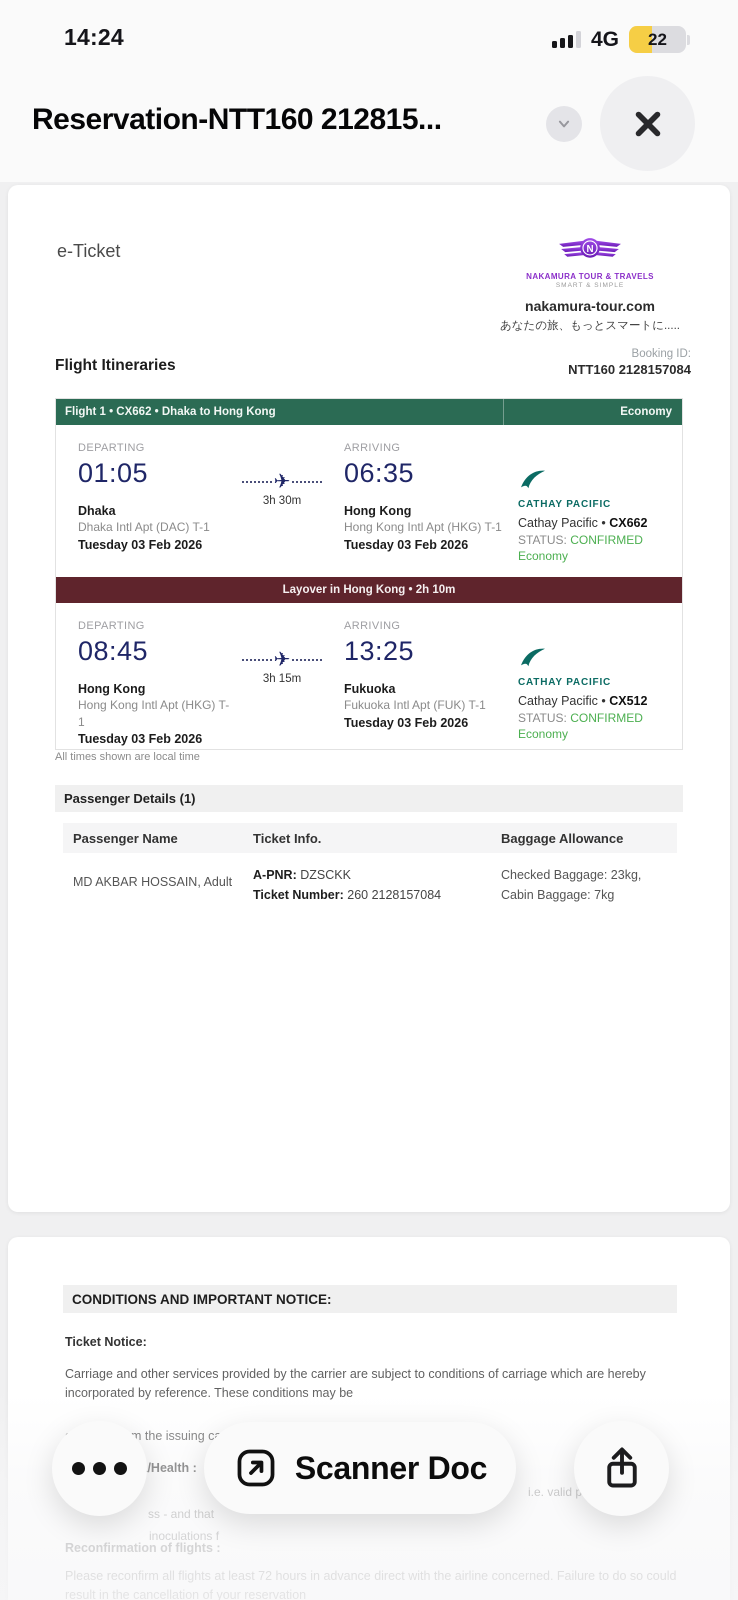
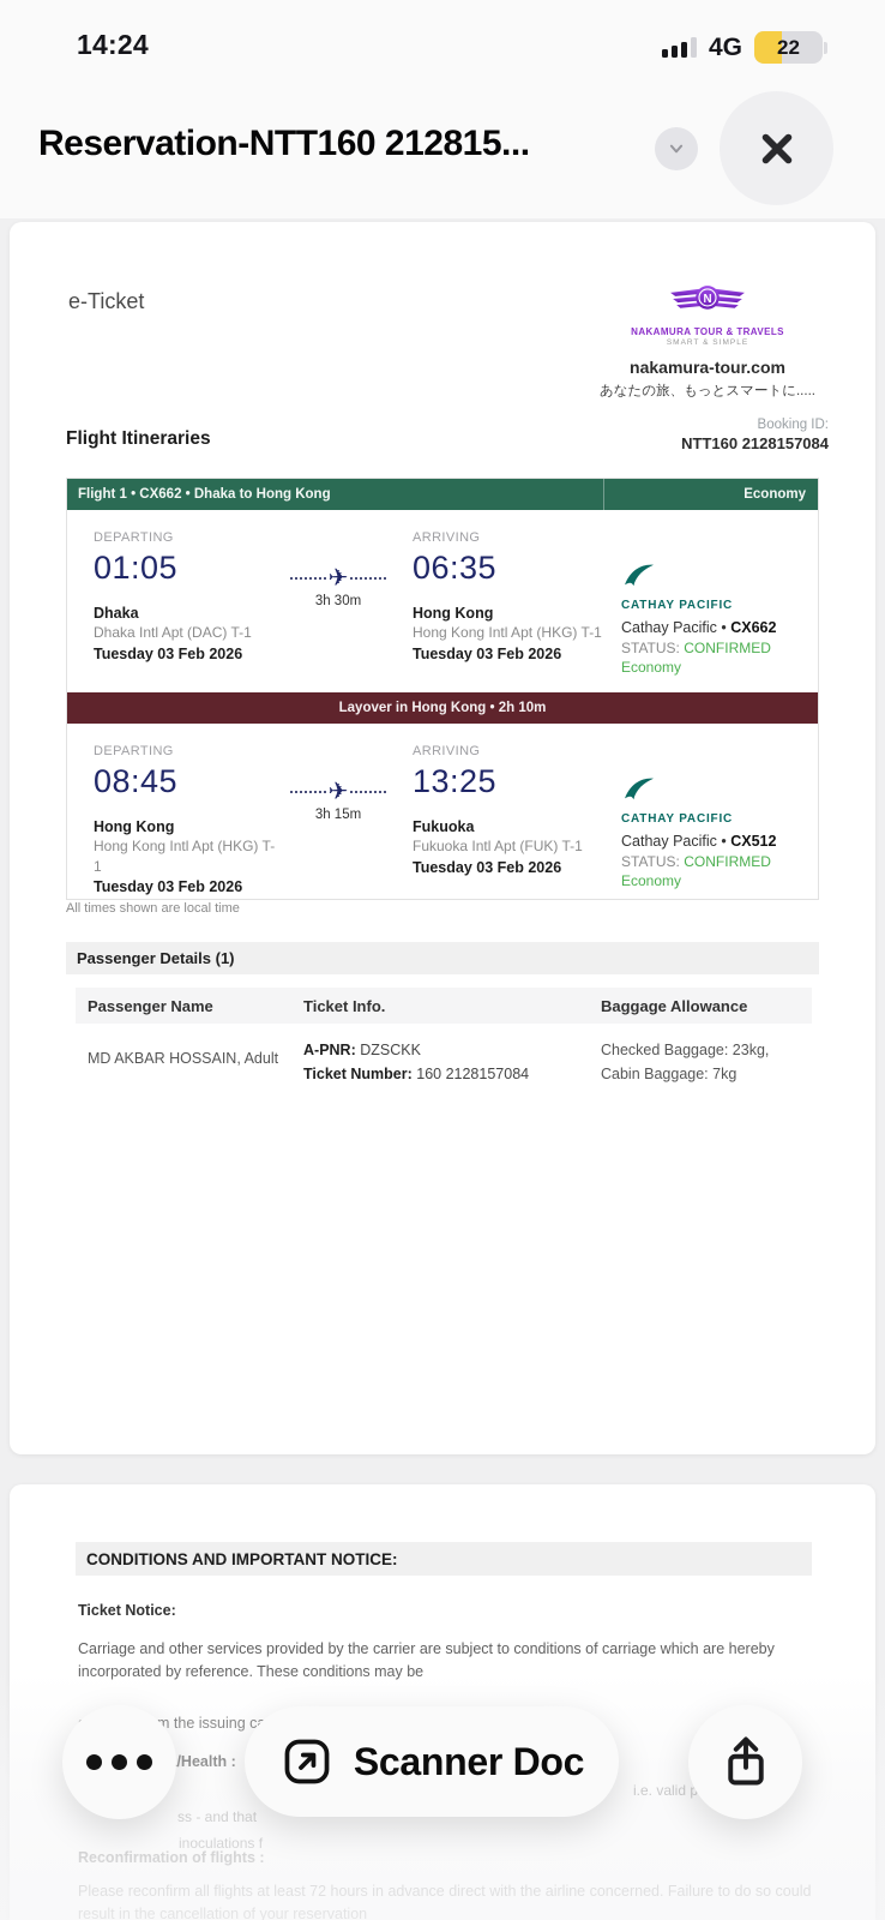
  14:24
  4G
  22
  Reservation-NTT160 212815...
  e-Ticket
  N
  NAKAMURA TOUR & TRAVELS
  nakamura-tour.com
  あなたの旅、もっとスマートに.....
  Flight Itineraries
  Booking ID:
  NTT160 2128157084
  Flight 1 • CX662 • Dhaka to Hong Kong
  Economy
  DEPARTING
  01:05
  Dhaka
  Dhaka Intl Apt (DAC) T-1
  Tuesday 03 Feb 2026
  ✈
  3h 30m
  ARRIVING
  06:35
  Hong Kong
  Hong Kong Intl Apt (HKG) T-1
  Tuesday 03 Feb 2026
  CATHAY PACIFIC
  Cathay Pacific • CX662
  STATUS: CONFIRMED
  Economy
  Layover in Hong Kong • 2h 10m
  DEPARTING
  08:45
  Hong Kong
  Hong Kong Intl Apt (HKG) T-1
  Tuesday 03 Feb 2026
  ✈
  3h 15m
  ARRIVING
  13:25
  Fukuoka
  Fukuoka Intl Apt (FUK) T-1
  Tuesday 03 Feb 2026
  CATHAY PACIFIC
  Cathay Pacific • CX512
  STATUS: CONFIRMED
  Economy
  All times shown are local time
  Passenger Details (1)
  Passenger Name
  Ticket Info.
  Baggage Allowance
  MD AKBAR HOSSAIN, Adult
  A-PNR: DZSCKK
- Ticket Number: 260 2128157084
+ Ticket Number: 160 2128157084
  Checked Baggage: 23kg,
  Cabin Baggage: 7kg
  CONDITIONS AND IMPORTANT NOTICE:
  Ticket Notice:
  Scanner Doc
